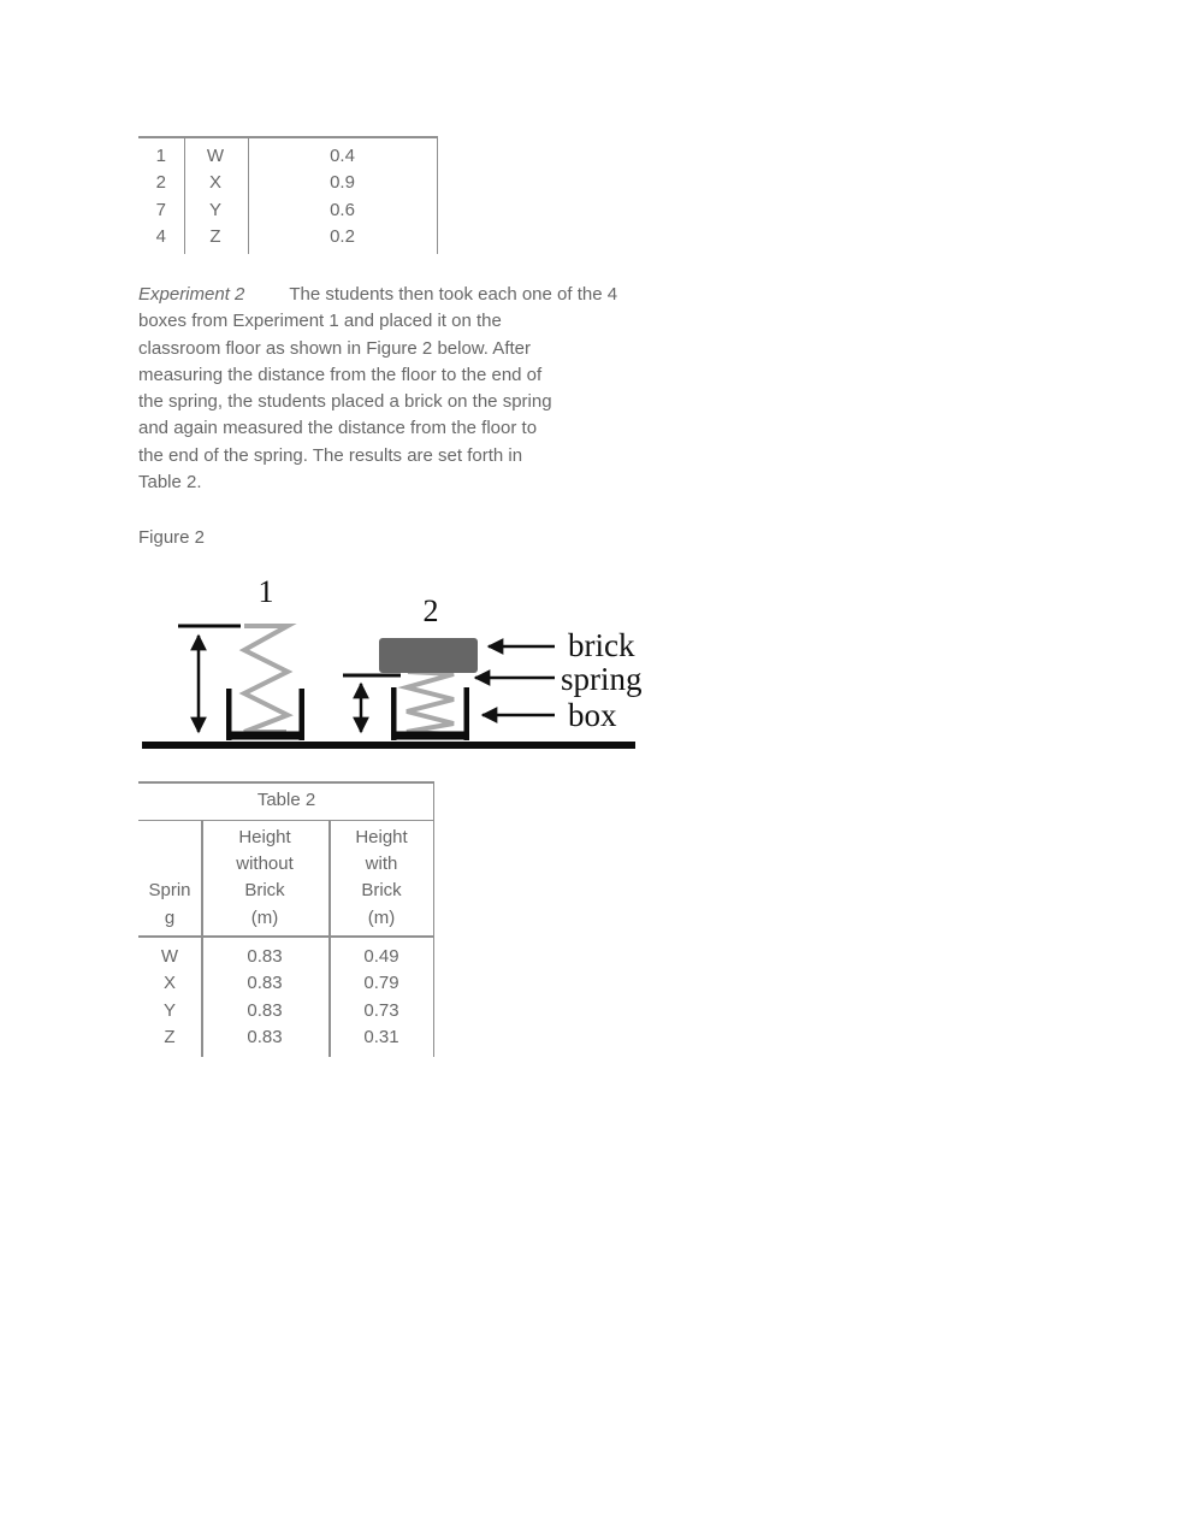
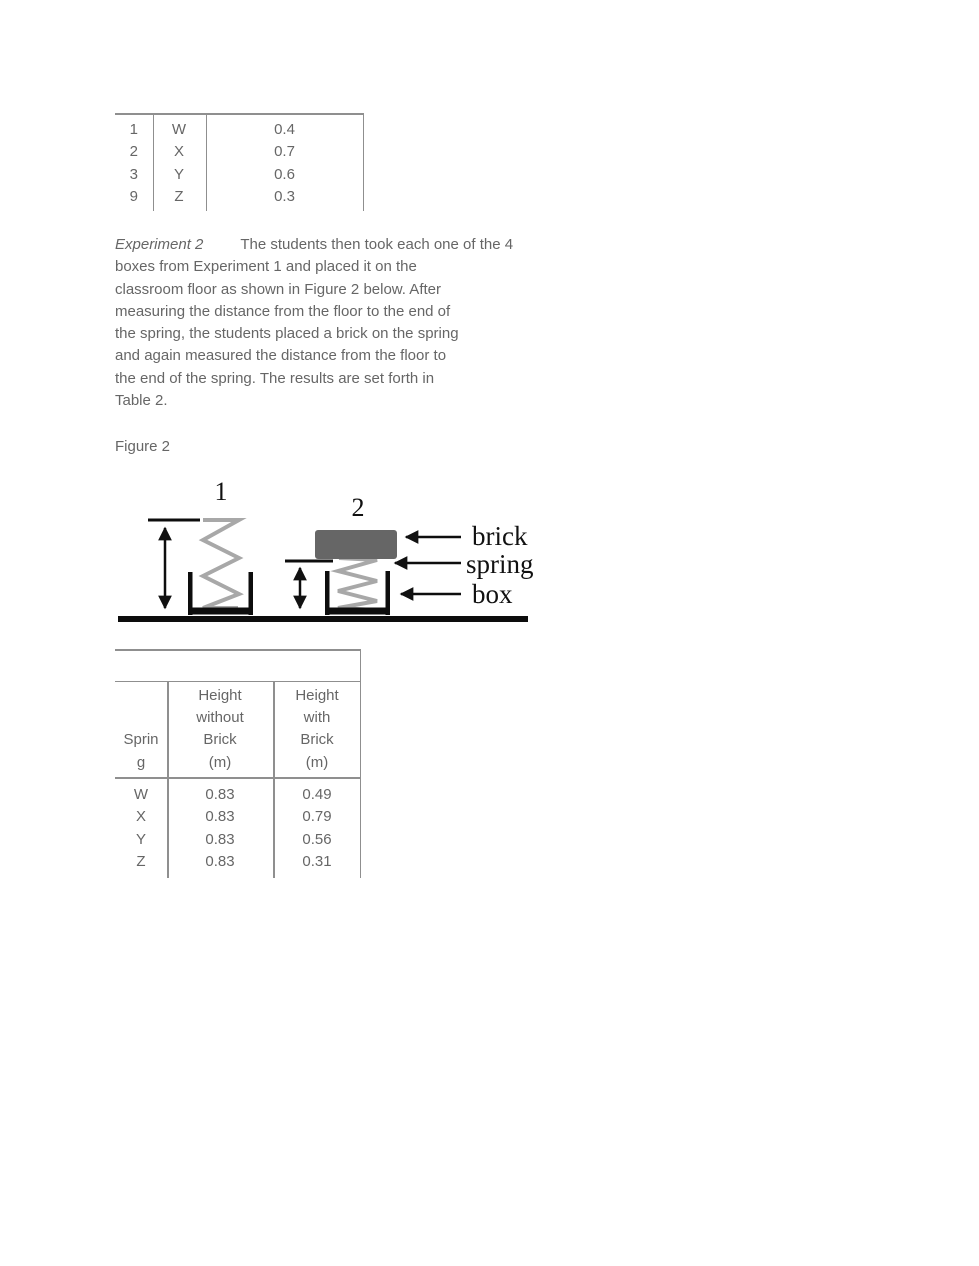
  1
  W
  0.4
  2
  X
- 0.9
+ 0.7
- 7
+ 3
  Y
  0.6
- 4
+ 9
  Z
- 0.2
+ 0.3
  Experiment 2 The students then took each one of the 4
  boxes from Experiment 1 and placed it on the
  classroom floor as shown in Figure 2 below. After
  measuring the distance from the floor to the end of
  the spring, the students placed a brick on the spring
  and again measured the distance from the floor to
  the end of the spring. The results are set forth in
  Table 2.
  Figure 2
  1
  2
  brick
  spring
  box
- Table 2
  Sprin
  g
  Height
  without
  Brick
  (m)
  Height
  with
  Brick
  (m)
  W
  0.83
  0.49
  X
  0.83
  0.79
  Y
  0.83
- 0.73
+ 0.56
  Z
  0.83
  0.31
